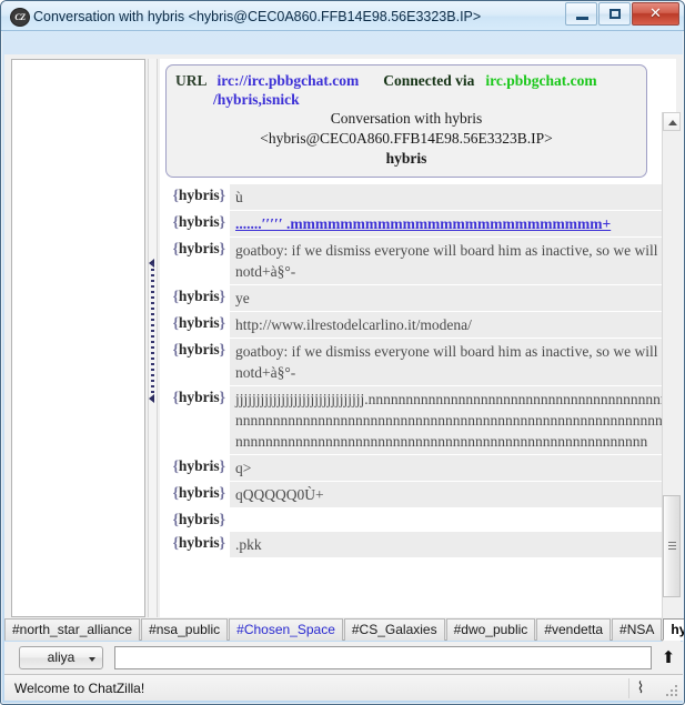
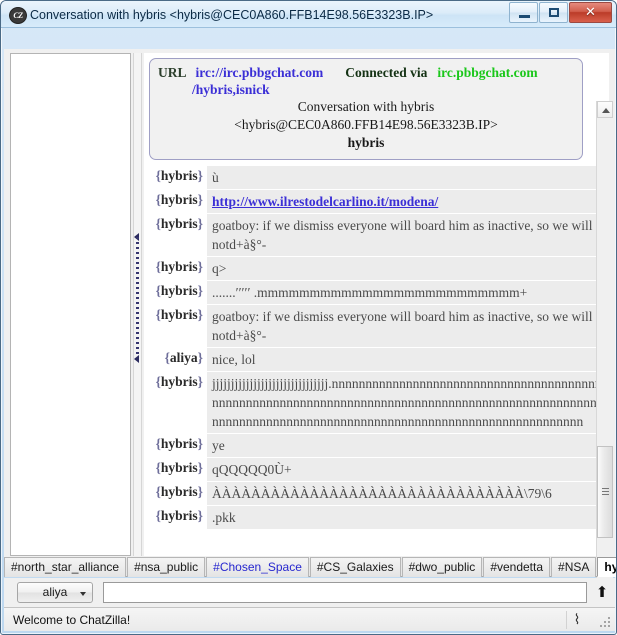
  CZ
  Conversation with hybris <hybris@CEC0A860.FFB14E98.56E3323B.IP>
  ✕
  URL irc://irc.pbbgchat.com Connected via irc.pbbgchat.com
  /hybris,isnick
  Conversation with hybris
  <hybris@CEC0A860.FFB14E98.56E3323B.IP>
  hybris
  {hybris}
  ù
  {hybris}
- .......′′′′′ .mmmmmmmmmmmmmmmmmmmmmmmmm+
+ http://www.ilrestodelcarlino.it/modena/
  {hybris}
  goatboy: if we dismiss everyone will board him as inactive, so we will notd+à§°-
  {hybris}
- ye
+ q>
  {hybris}
- http://www.ilrestodelcarlino.it/modena/
+ .......′′′′′ .mmmmmmmmmmmmmmmmmmmmmmmmm+
  {hybris}
  goatboy: if we dismiss everyone will board him as inactive, so we will notd+à§°-
+ {aliya}
+ nice, lol
  {hybris}
  jjjjjjjjjjjjjjjjjjjjjjjjjjjjjjj.nnnnnnnnnnnnnnnnnnnnnnnnnnnnnnnnnnnnnnnnnnnnnnnnnnnnnnnnnnnnnnnnnnnnnnnnnnnnnnnnnnnnnnnnnnnnnnnnnnnnnnnnnnnnnnnnnnnnnnnnnnnnnnnnnnnnnnnnnnnnnnnnnnnnnnn
  {hybris}
- q>
+ ye
  {hybris}
  qQQQQQ0Ù+
  {hybris}
+ ÀÀÀÀÀÀÀÀÀÀÀÀÀÀÀÀÀÀÀÀÀÀÀÀÀÀÀÀÀÀÀÀ\79\6
  {hybris}
  .pkk
  #north_star_alliance #nsa_public #Chosen_Space #CS_Galaxies #dwo_public #vendetta #NSA hy
  aliya
  ⬆
  Welcome to ChatZilla!
  ⌇
